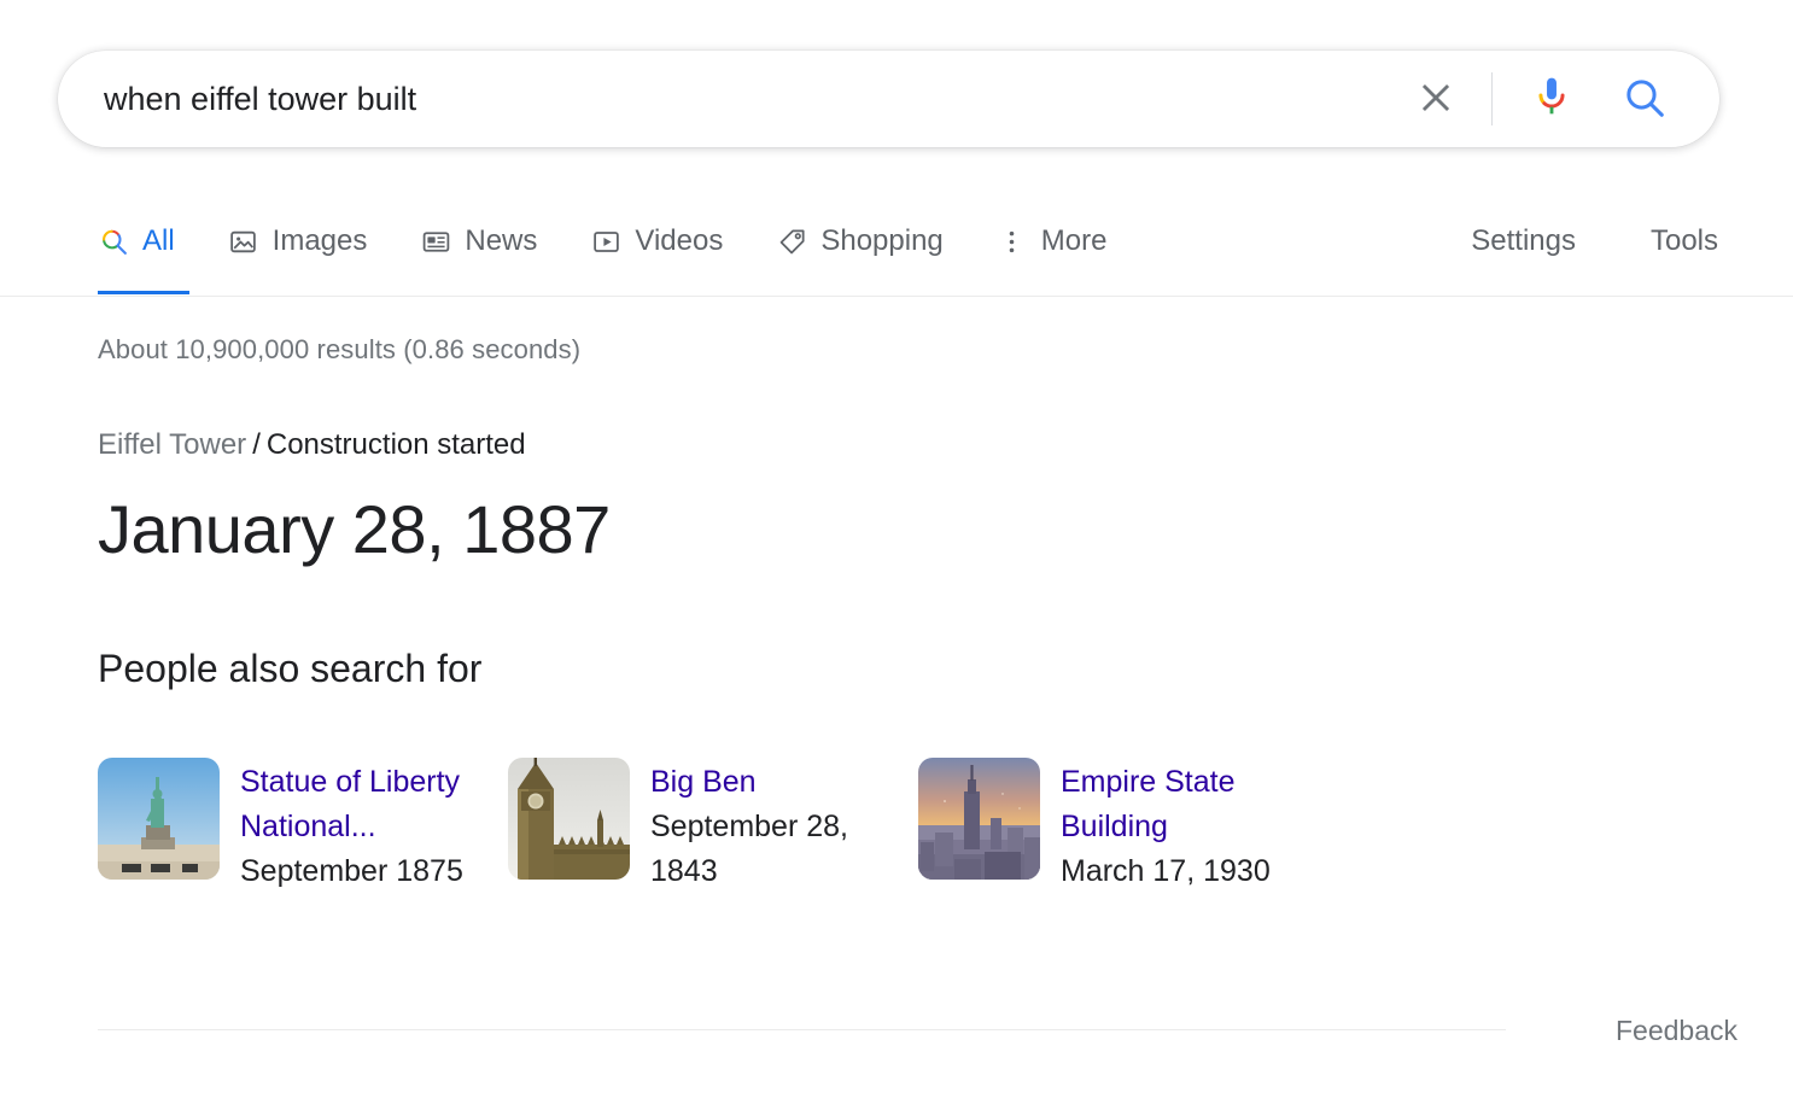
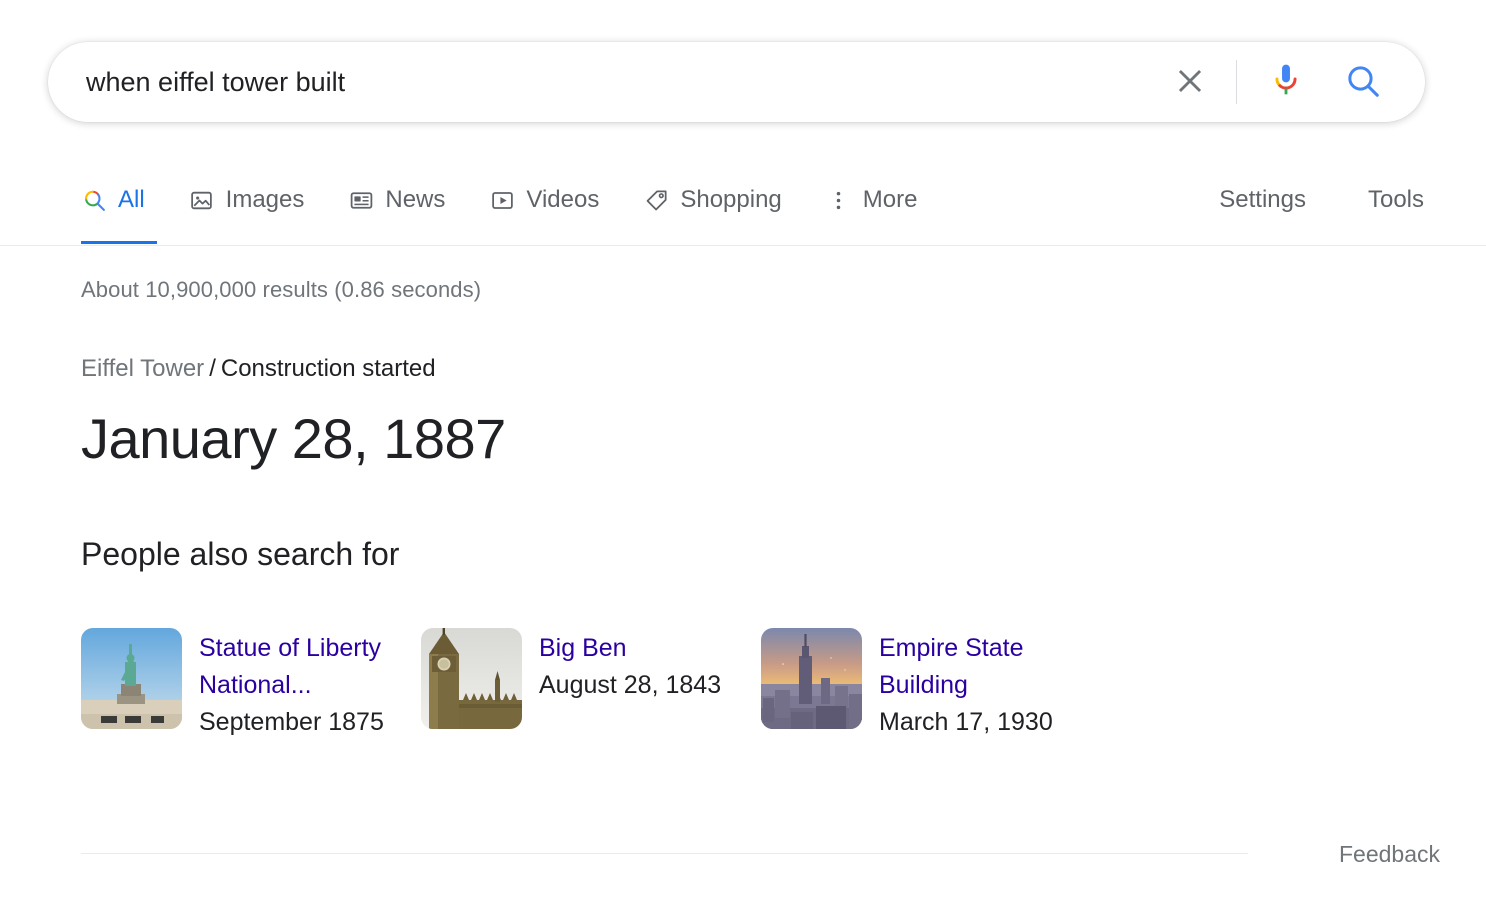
  when eiffel tower built
  All
  Images
  News
  Videos
  Shopping
  More
  Settings
  Tools
  About 10,900,000 results (0.86 seconds)
  Eiffel Tower / Construction started
  January 28, 1887
  People also search for
  Statue of Liberty National...
  September 1875
  Big Ben
- September 28, 1843
+ August 28, 1843
  Empire State Building
  March 17, 1930
  Feedback
